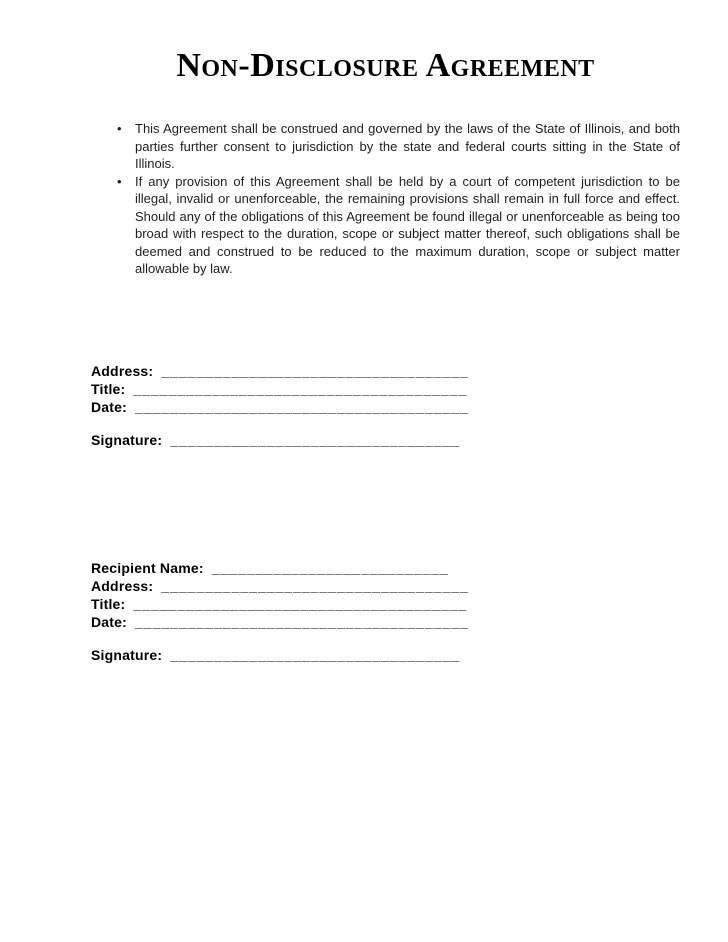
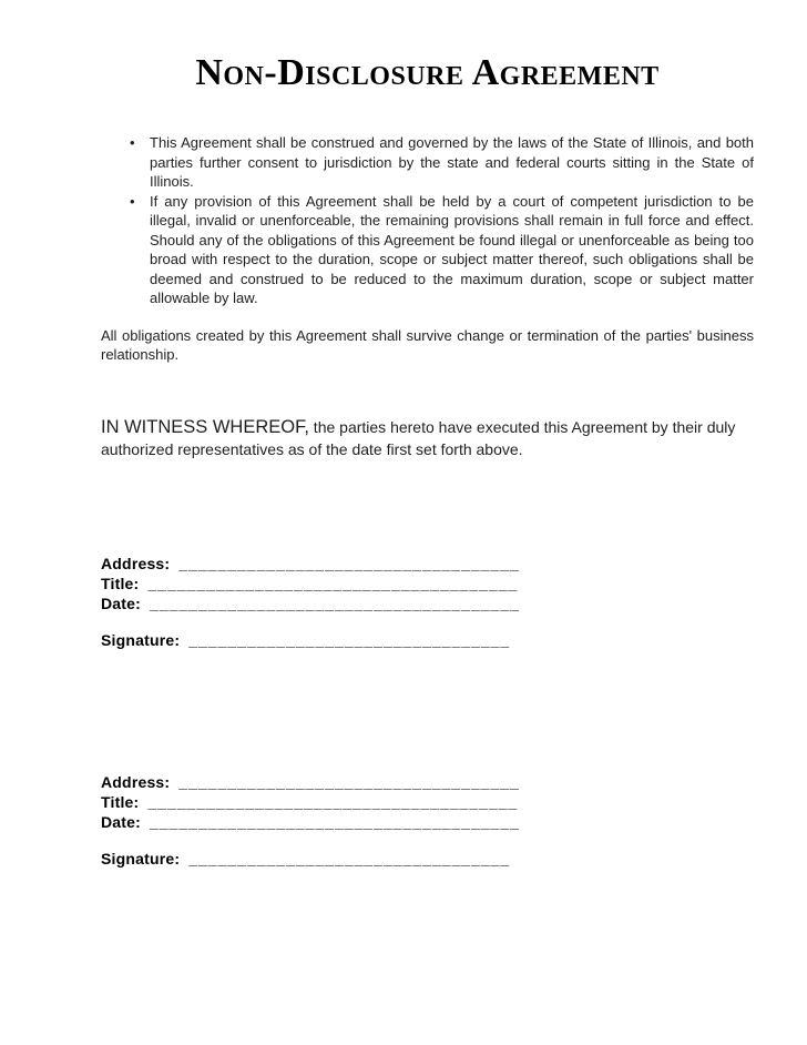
  Non-Disclosure Agreement
  •
  This Agreement shall be construed and governed by the laws of the State of Illinois, and both parties further consent to jurisdiction by the state and federal courts sitting in the State of Illinois.
  •
  If any provision of this Agreement shall be held by a court of competent jurisdiction to be illegal, invalid or unenforceable, the remaining provisions shall remain in full force and effect. Should any of the obligations of this Agreement be found illegal or unenforceable as being too broad with respect to the duration, scope or subject matter thereof, such obligations shall be deemed and construed to be reduced to the maximum duration, scope or subject matter allowable by law.
+ All obligations created by this Agreement shall survive change or termination of the parties' business relationship.
+ IN WITNESS WHEREOF, the parties hereto have executed this Agreement by their duly authorized representatives as of the date first set forth above.
  Address: ___________________________________
  Title: ______________________________________
  Date: ______________________________________
  Signature: _________________________________
- Recipient Name: ___________________________
  Address: ___________________________________
  Title: ______________________________________
  Date: ______________________________________
  Signature: _________________________________
